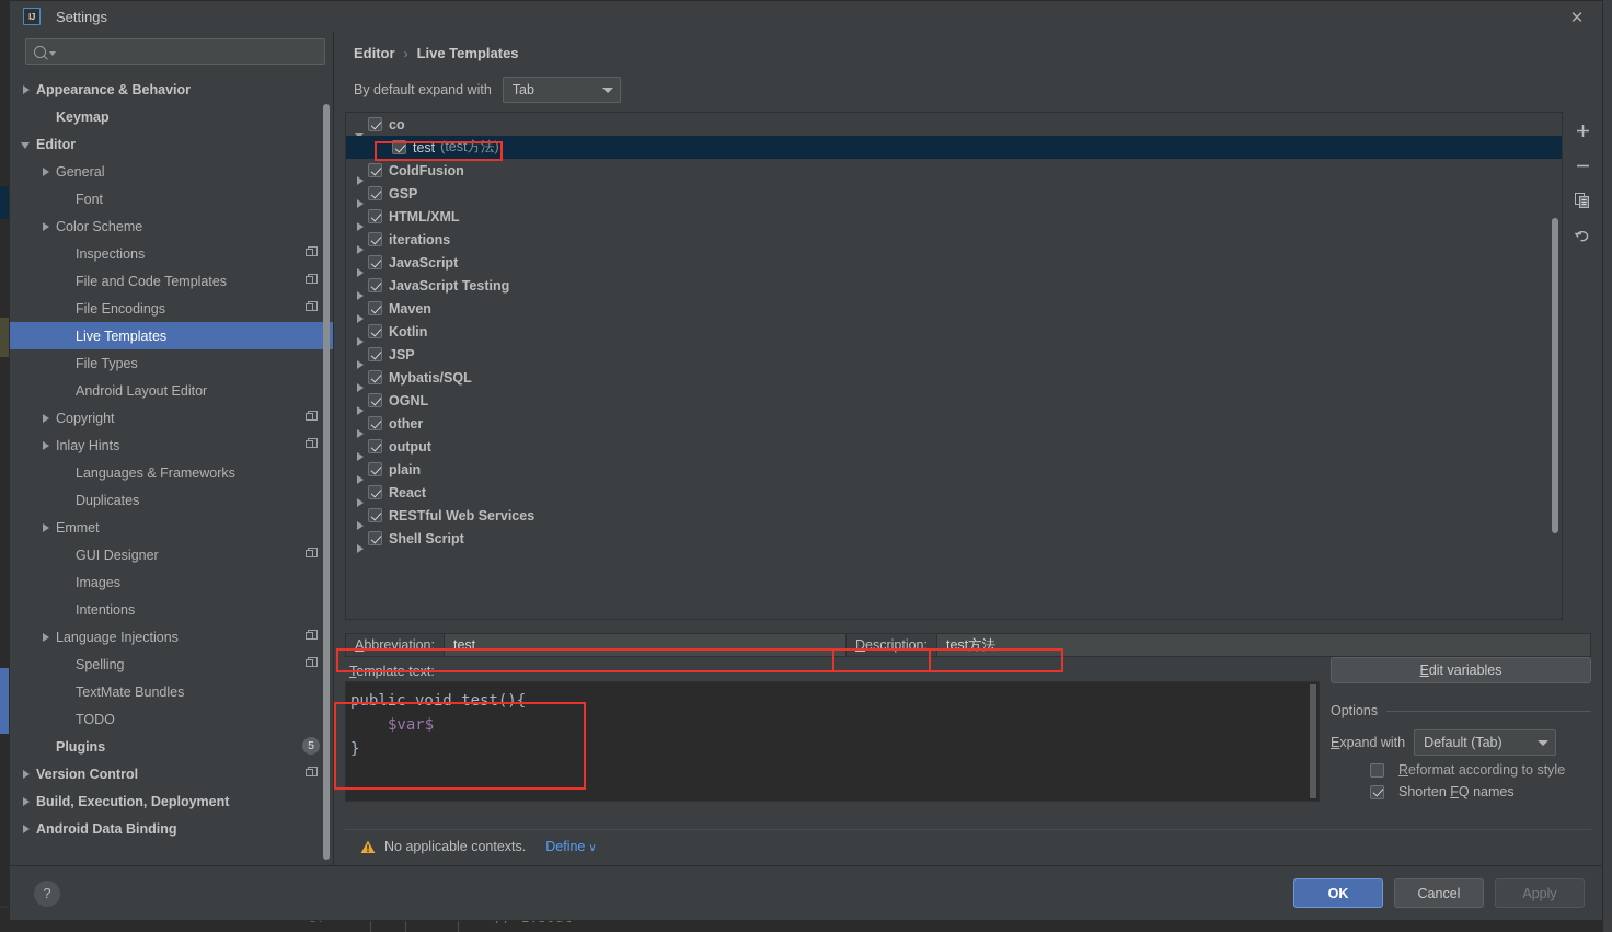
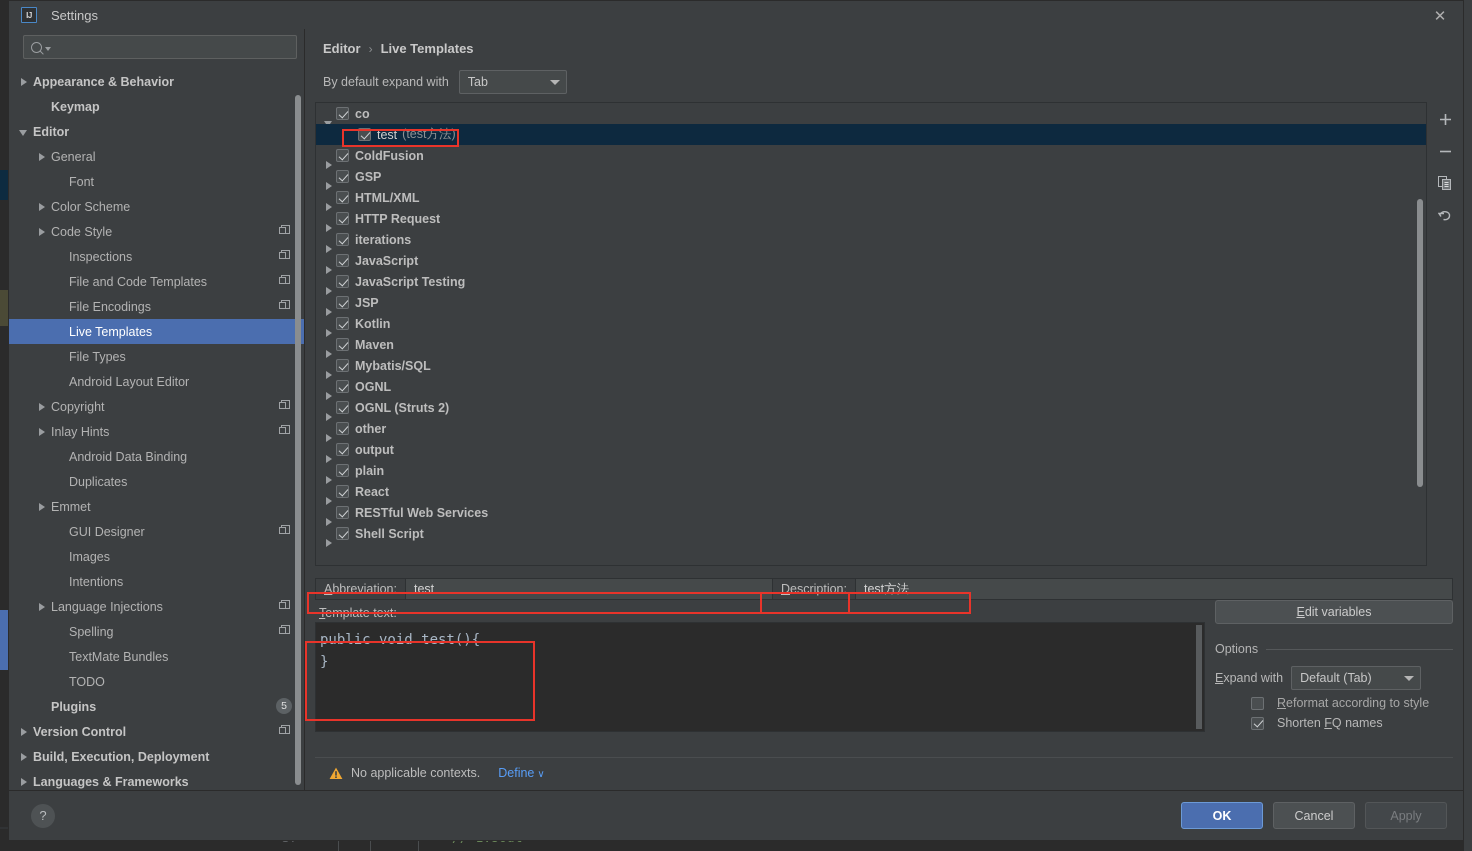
  IJ
  Settings
  ✕
  Appearance & Behavior
  Keymap
  Editor
  General
  Font
  Color Scheme
+ Code Style
  Inspections
  File and Code Templates
  File Encodings
  Live Templates
  File Types
  Android Layout Editor
  Copyright
  Inlay Hints
- Languages & Frameworks
+ Android Data Binding
  Duplicates
  Emmet
  GUI Designer
  Images
  Intentions
  Language Injections
  Spelling
  TextMate Bundles
  TODO
  Plugins
  5
  Version Control
  Build, Execution, Deployment
- Android Data Binding
+ Languages & Frameworks
  Editor
  ›
  Live Templates
  By default expand with
  Tab
  co
  test
  (test方法)
  ColdFusion
  GSP
  HTML/XML
+ HTTP Request
  iterations
  JavaScript
  JavaScript Testing
- Maven
+ JSP
  Kotlin
- JSP
+ Maven
  Mybatis/SQL
  OGNL
+ OGNL (Struts 2)
  other
  output
  plain
  React
  RESTful Web Services
  Shell Script
  Abbreviation:
  test
  Description:
  test方法
  Template text:
  public void test(){
- $var$
  }
  Edit variables
  Options
  Expand with
  Default (Tab)
  Reformat according to style
  Shorten FQ names
  No applicable contexts.
  Define ∨
  ?
  OK
  Cancel
  Apply
